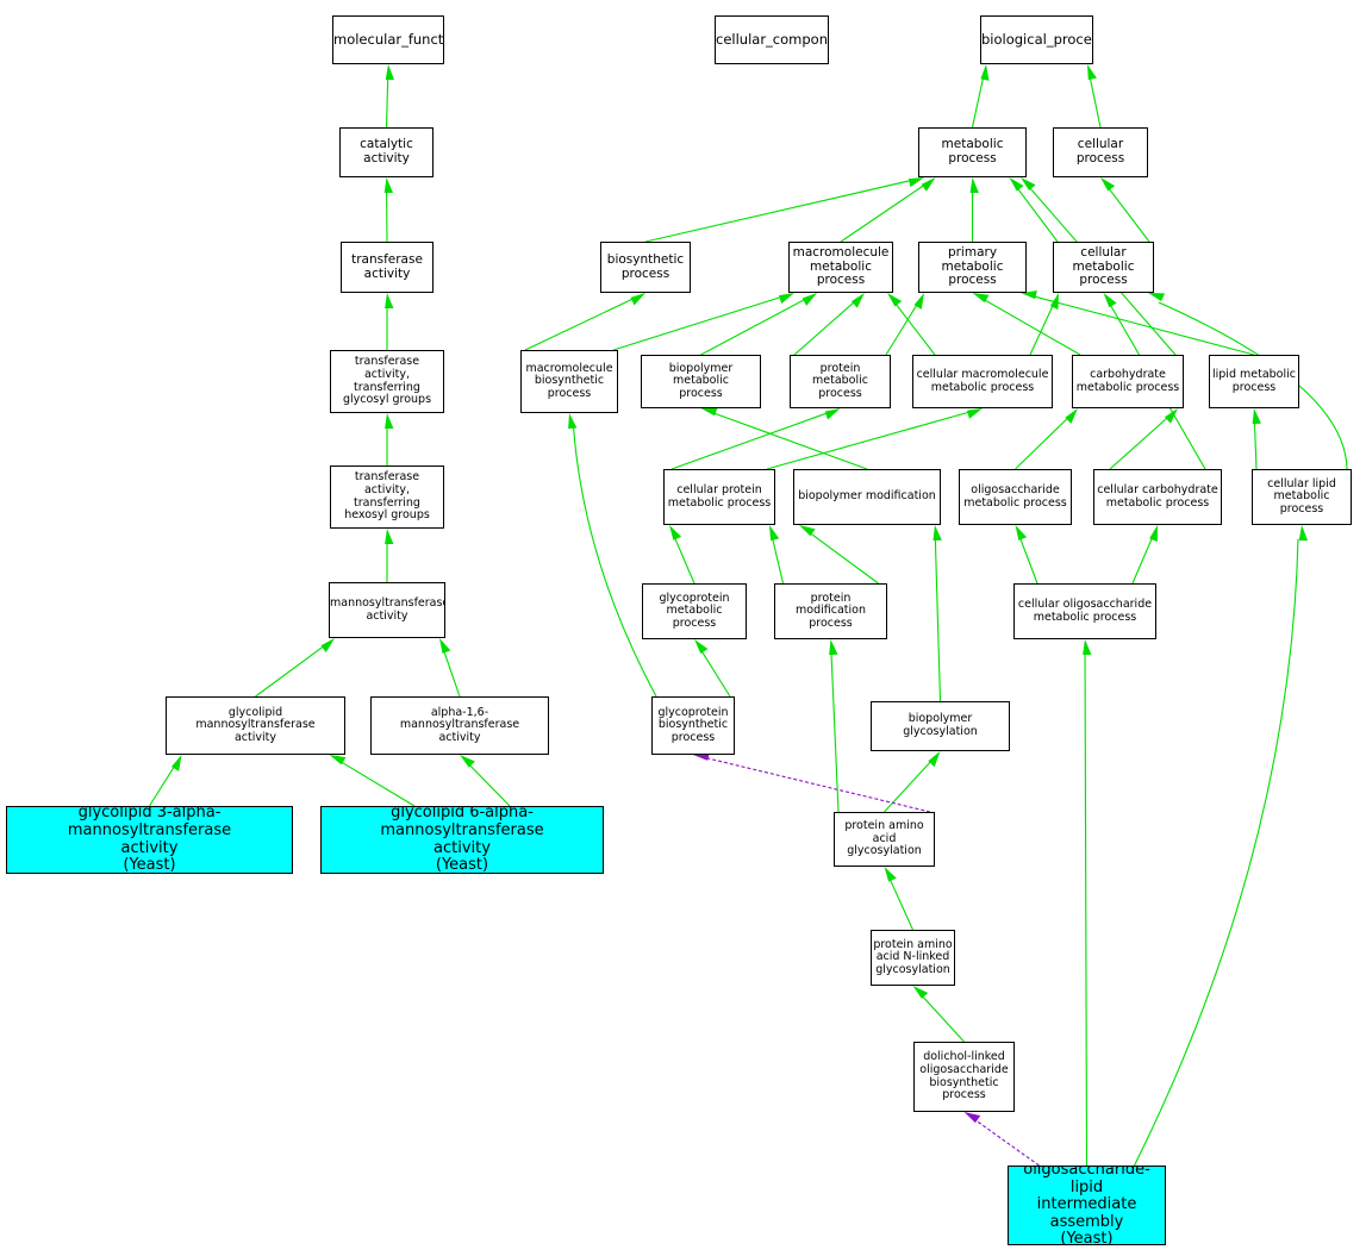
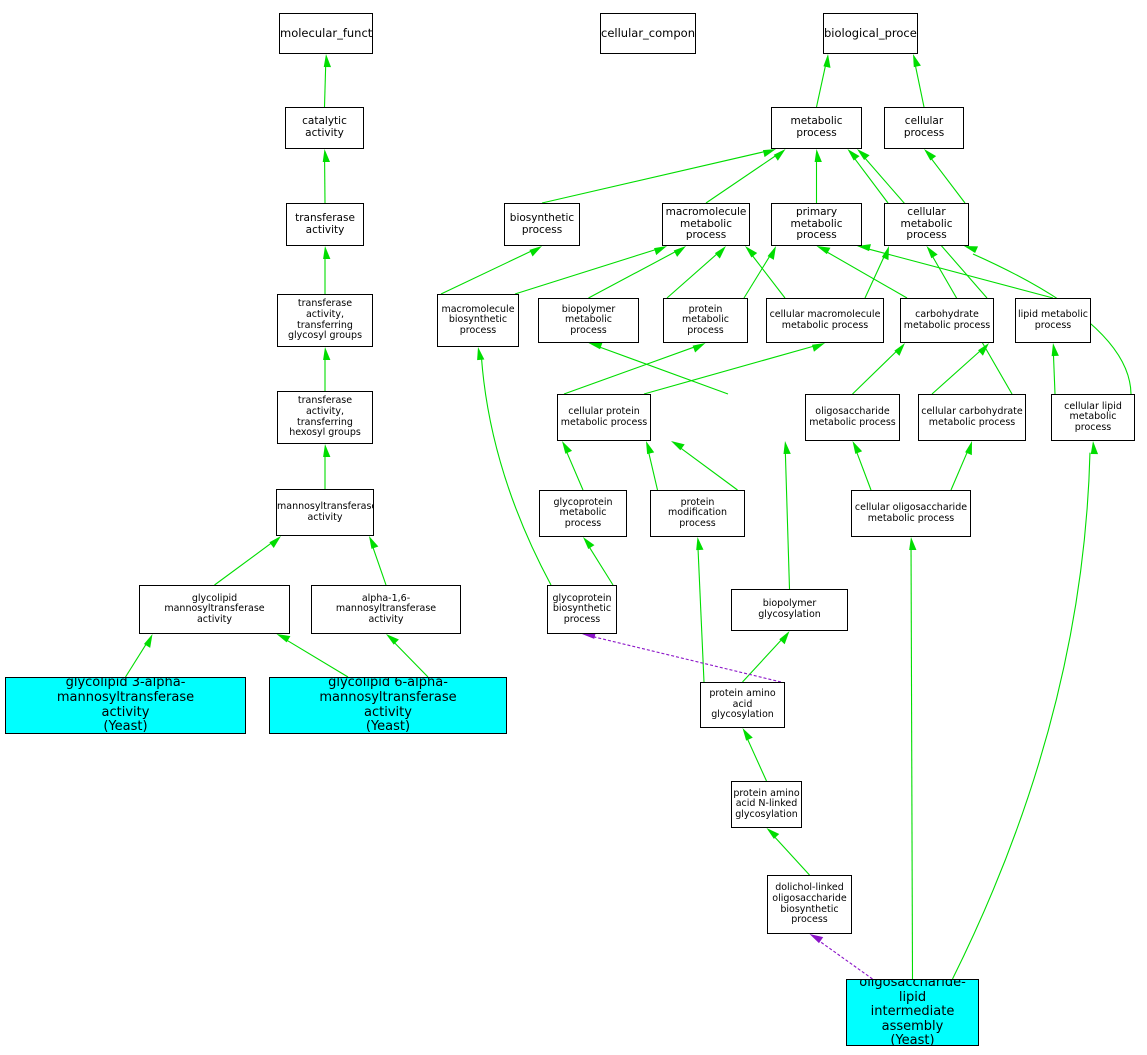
  molecular_funct
  cellular_compon
  biological_proce
  catalytic activity
  metabolic process
  cellular process
  transferase
  activity
  biosynthetic
  process
  macromolecule
  metabolic process
  primary metabolic
  process
  cellular metabolic
  process
  transferase
  activity, transferring
  glycosyl groups
  macromolecule
  biosynthetic
  process
  biopolymer metabolic
  process
  protein metabolic
  process
  cellular macromolecule
  metabolic process
  carbohydrate
  metabolic process
  lipid metabolic
  process
  transferase
  activity, transferring
  hexosyl groups
  cellular protein
  metabolic process
- biopolymer modification
  oligosaccharide
  metabolic process
  cellular carbohydrate
  metabolic process
  cellular lipid
  metabolic process
  mannosyltransferas
  activity
  glycoprotein
  metabolic process
  protein modification
  process
  cellular oligosaccharide
  metabolic process
  glycolipid mannosyltransferase
  activity
  alpha-1,6-mannosyltransferase
  activity
  glycoprotein
  biosynthetic
  process
  biopolymer glycosylation
  protein amino
  acid glycosylation
  glycolipid 3-alpha-mannosyltransferase
  activity
  (Yeast)
  glycolipid 6-alpha-mannosyltransferase
  activity
  (Yeast)
  protein amino
  acid N-linked
  glycosylation
  dolichol-linked
  oligosaccharide
  biosynthetic
  process
  oligosaccharide-lipid
  intermediate
  assembly
  (Yeast)
